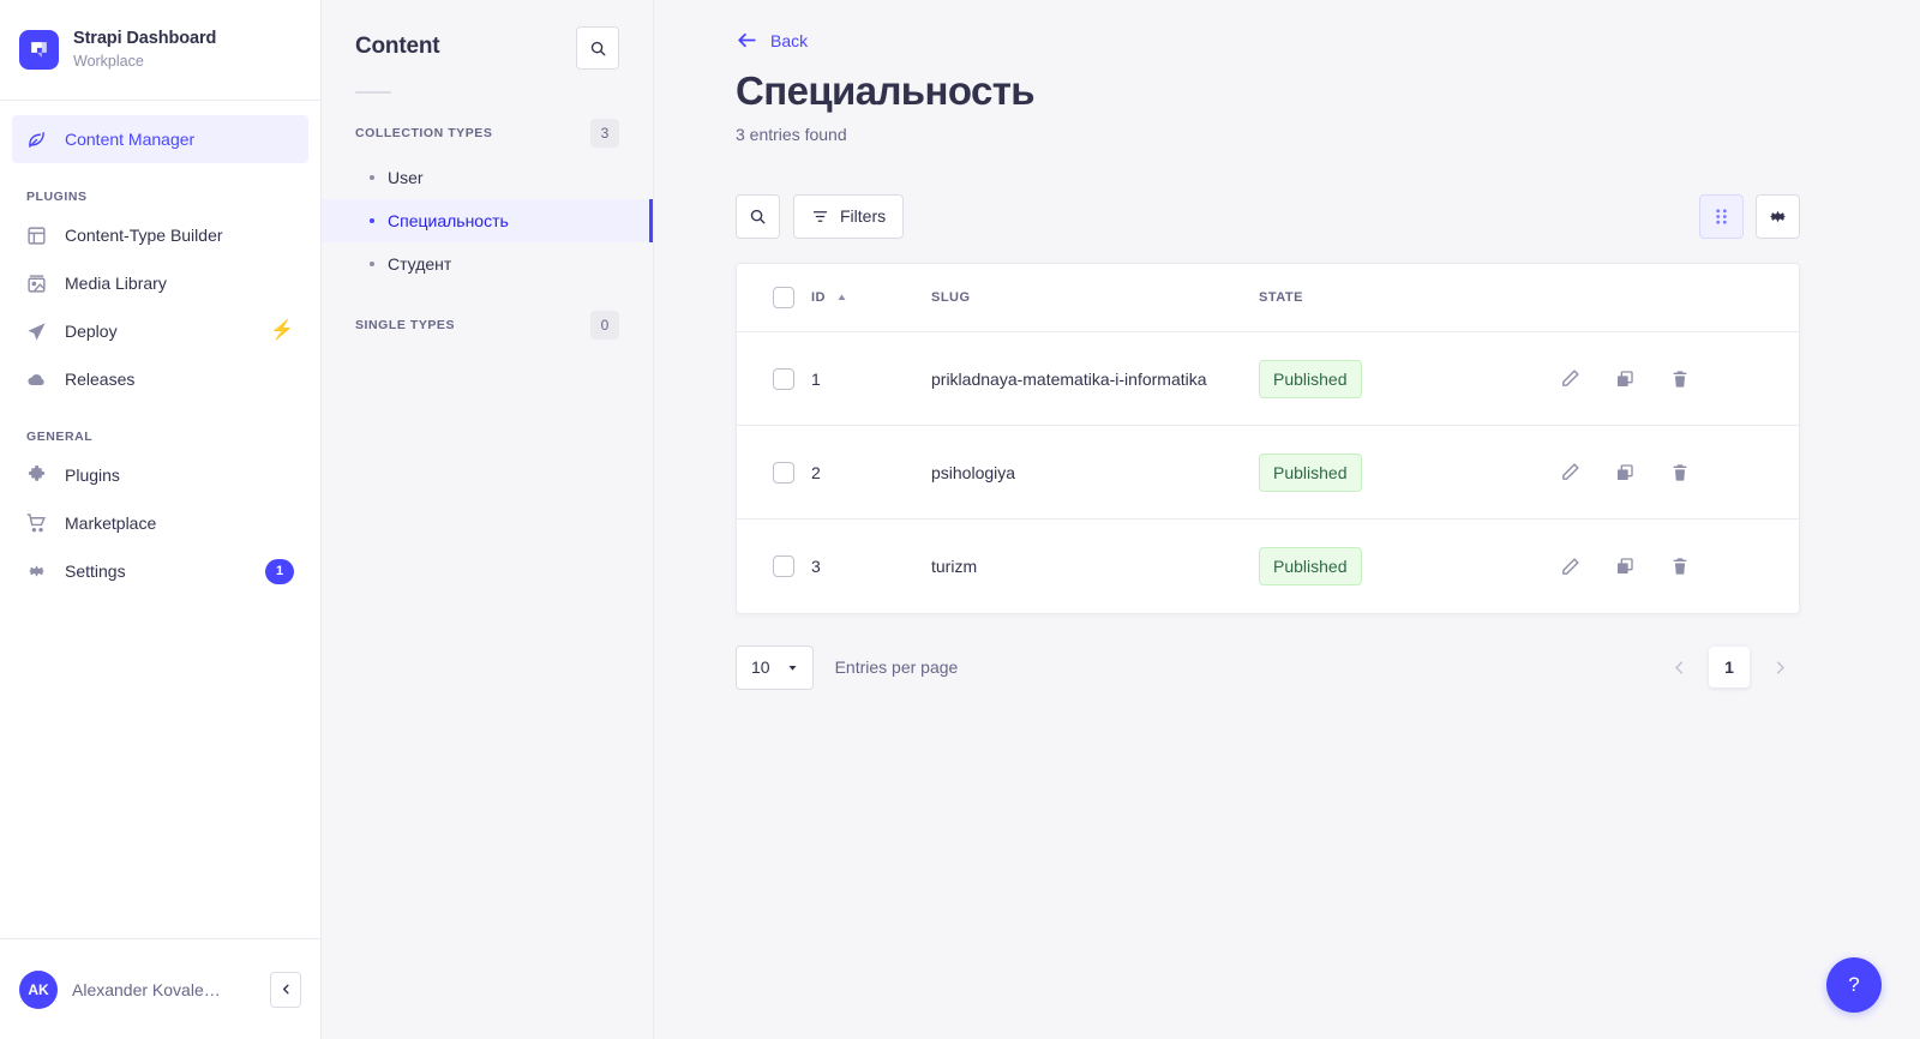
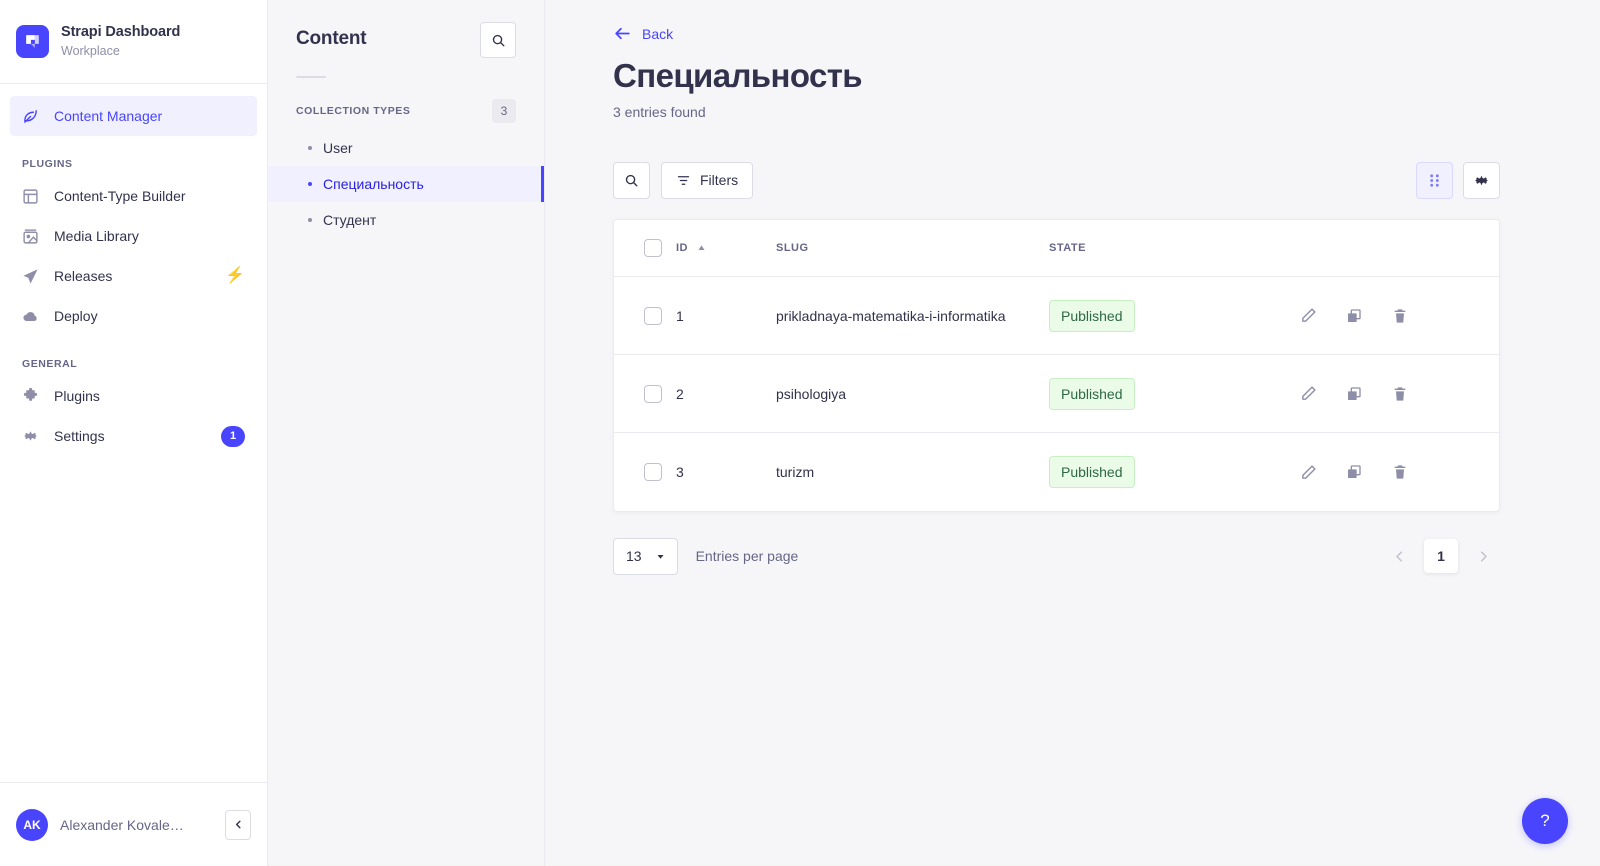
  Strapi Dashboard
  Workplace
  Content Manager
  PLUGINS
  Content-Type Builder
  Media Library
- Deploy
+ Releases
  ⚡
- Releases
+ Deploy
  GENERAL
  Plugins
- Marketplace
  Settings
  1
  AK
  Alexander Kovale…
  Content
  COLLECTION TYPES
  3
  User
  Специальность
  Студент
- SINGLE TYPES
- 0
  Back
  Специальность
  3 entries found
  Filters
  	ID	SLUG	STATE
  	1	prikladnaya-matematika-i-informatika	Published
  	2	psihologiya	Published
  	3	turizm	Published
- 10
+ 13
  Entries per page
  1
  ?
